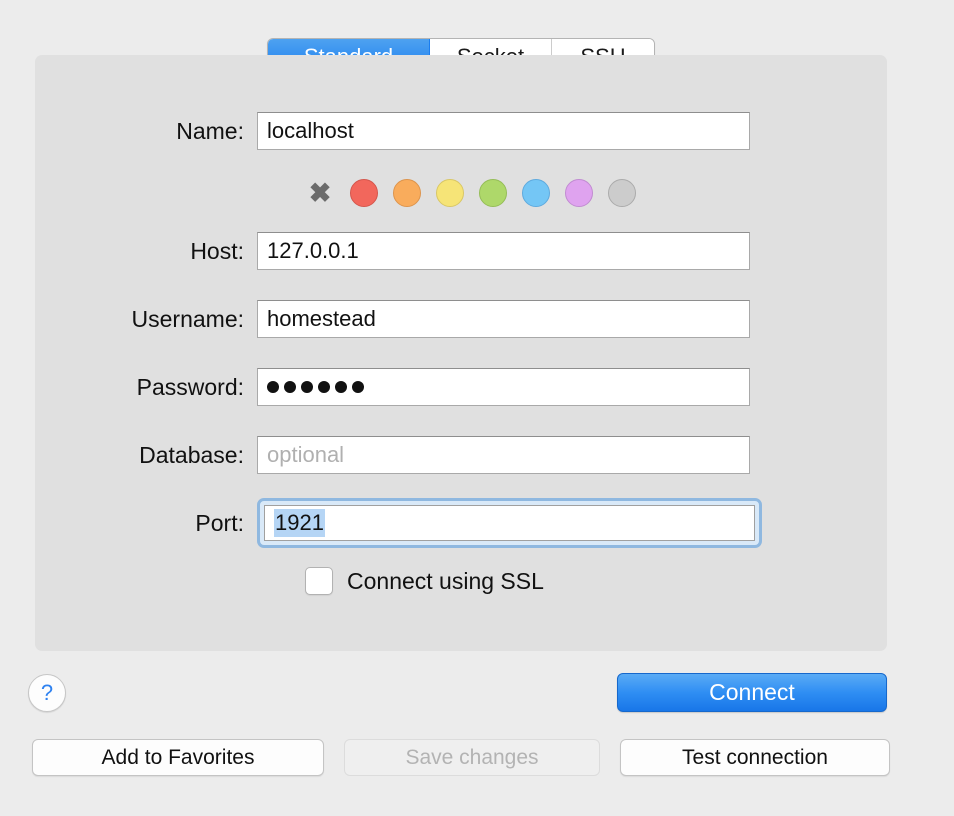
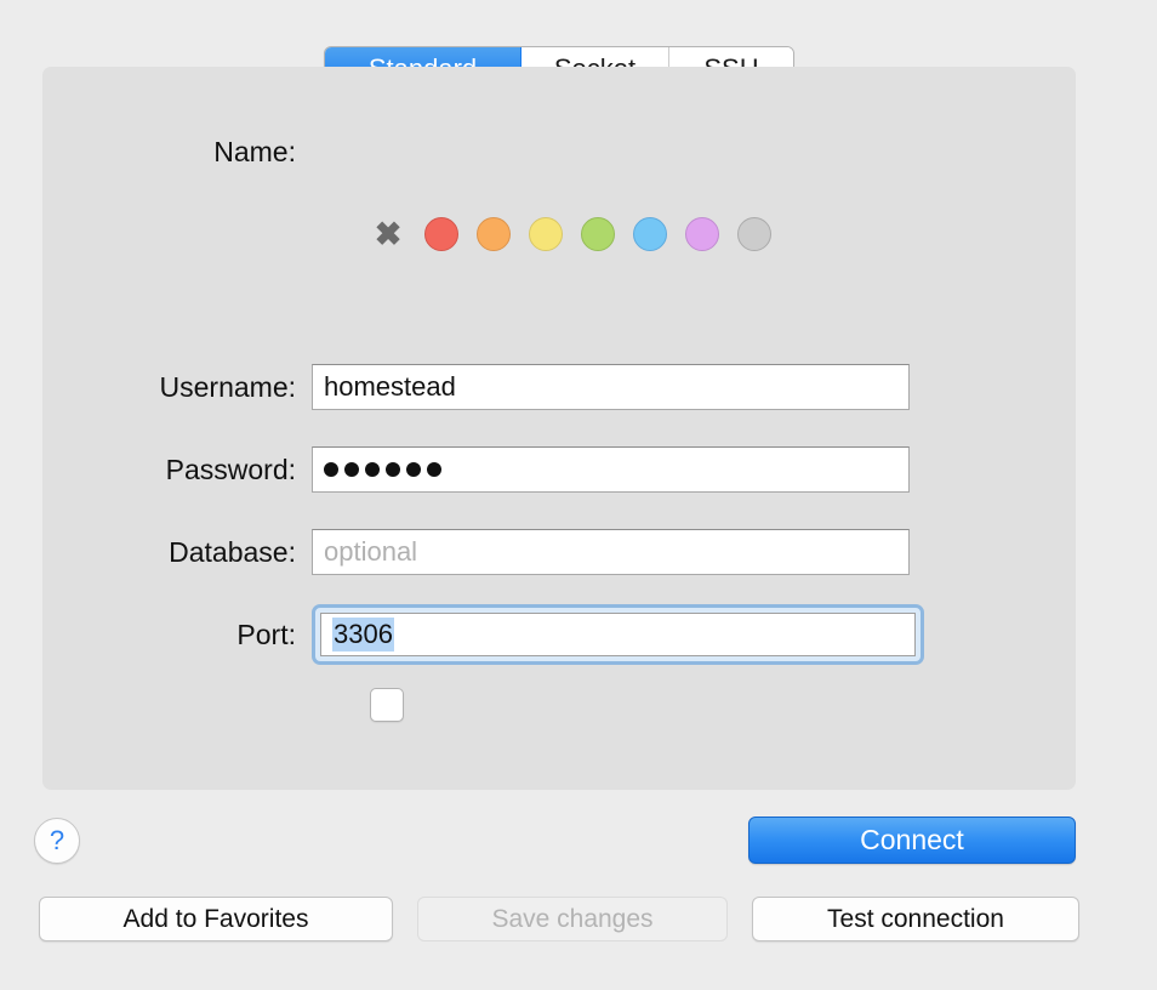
  Name:
- localhost
  ✖
- Host:
- 127.0.0.1
  Username:
  homestead
  Password:
  Database:
  optional
  Port:
- 1921
+ 3306
- Connect using SSL
  ?
  Connect
  Add to Favorites
  Save changes
  Test connection
